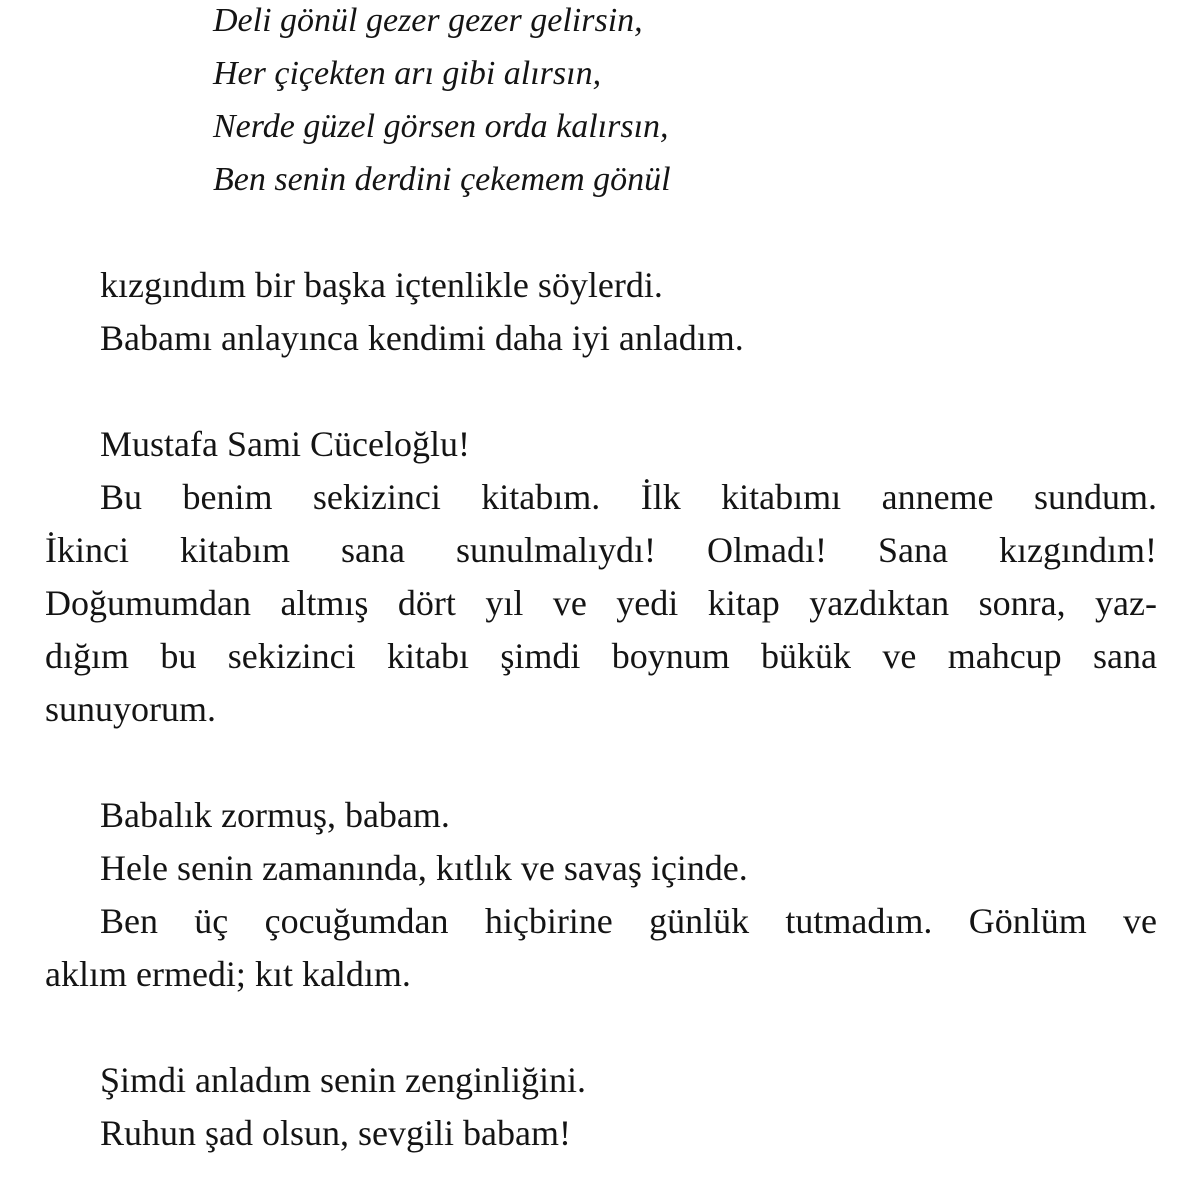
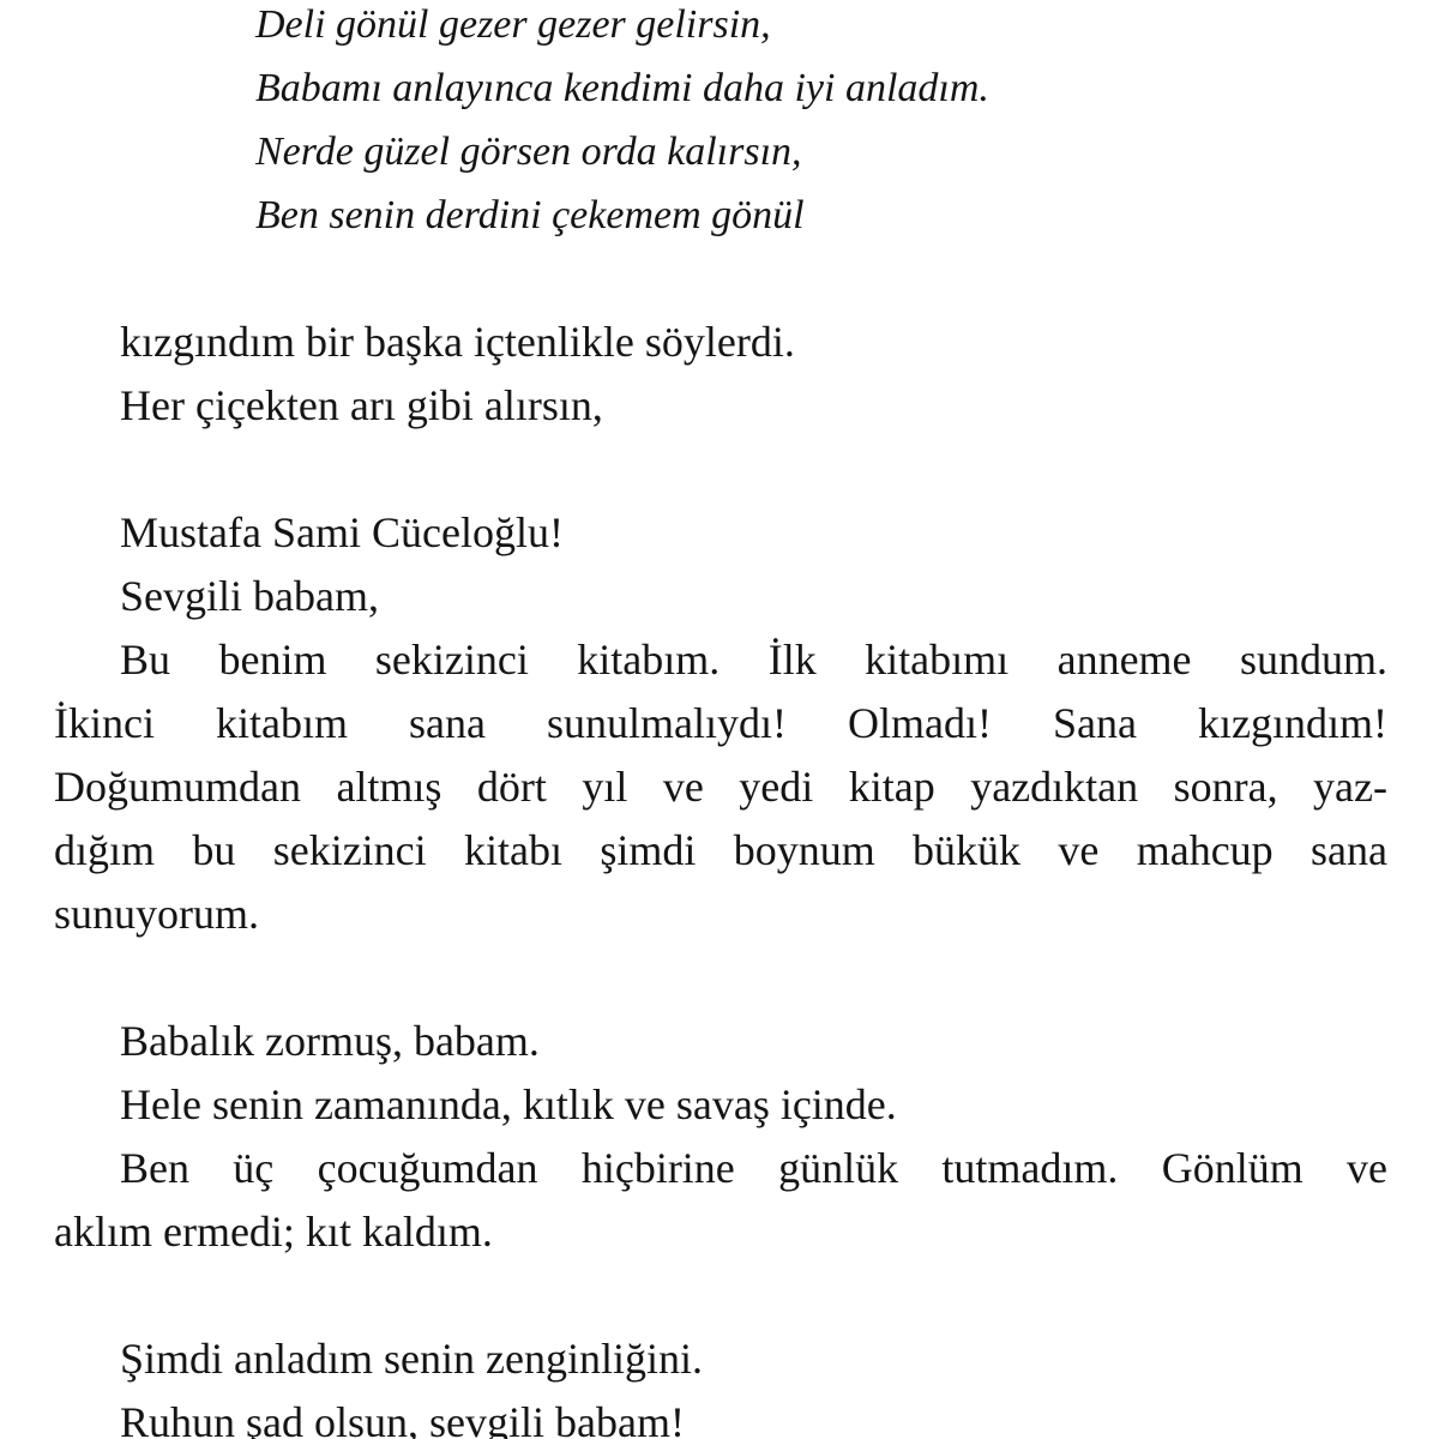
  Deli gönül gezer gezer gelirsin,
- Her çiçekten arı gibi alırsın,
+ Babamı anlayınca kendimi daha iyi anladım.
  Nerde güzel görsen orda kalırsın,
  Ben senin derdini çekemem gönül
  kızgındım bir başka içtenlikle söylerdi.
- Babamı anlayınca kendimi daha iyi anladım.
+ Her çiçekten arı gibi alırsın,
  Mustafa Sami Cüceloğlu!
+ Sevgili babam,
  Bu benim sekizinci kitabım. İlk kitabımı anneme sundum.
  İkinci kitabım sana sunulmalıydı! Olmadı! Sana kızgındım!
  Doğumumdan altmış dört yıl ve yedi kitap yazdıktan sonra, yaz-
  dığım bu sekizinci kitabı şimdi boynum bükük ve mahcup sana
  sunuyorum.
  Babalık zormuş, babam.
  Hele senin zamanında, kıtlık ve savaş içinde.
  Ben üç çocuğumdan hiçbirine günlük tutmadım. Gönlüm ve
  aklım ermedi; kıt kaldım.
  Şimdi anladım senin zenginliğini.
  Ruhun şad olsun, sevgili babam!
